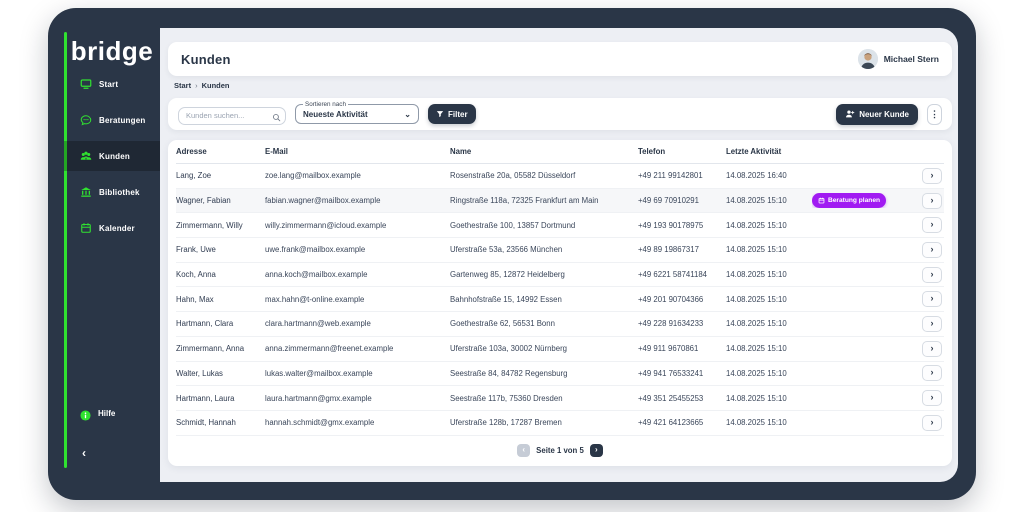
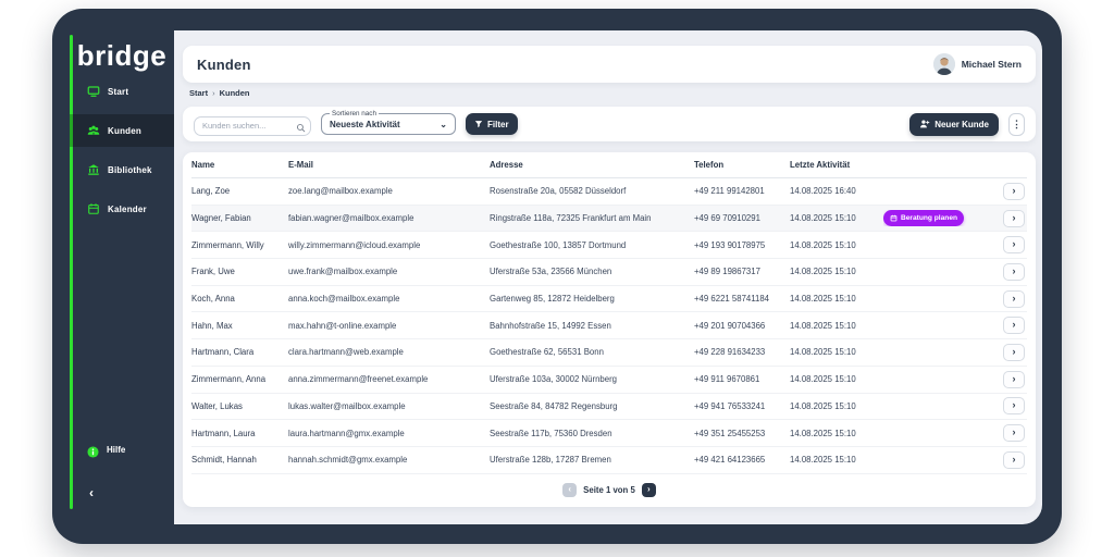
  bridge
  Start
- Beratungen
  Kunden
  Bibliothek
  Kalender
  Hilfe
  ‹
  Kunden
  Michael Stern
  Start
  ›
  Kunden
  Kunden suchen...
  Neueste Aktivität
  ⌄
  Filter
  Neuer Kunde
  ⋮
- Adresse
+ Name
  E-Mail
- Name
+ Adresse
  Telefon
  Letzte Aktivität
  Lang, Zoe
  zoe.lang@mailbox.example
  Rosenstraße 20a, 05582 Düsseldorf
  +49 211 99142801
  14.08.2025 16:40
  ›
  Wagner, Fabian
  fabian.wagner@mailbox.example
  Ringstraße 118a, 72325 Frankfurt am Main
  +49 69 70910291
  14.08.2025 15:10
  ›
  Zimmermann, Willy
  willy.zimmermann@icloud.example
  Goethestraße 100, 13857 Dortmund
  +49 193 90178975
  14.08.2025 15:10
  ›
  Frank, Uwe
  uwe.frank@mailbox.example
  Uferstraße 53a, 23566 München
  +49 89 19867317
  14.08.2025 15:10
  ›
  Koch, Anna
  anna.koch@mailbox.example
  Gartenweg 85, 12872 Heidelberg
  +49 6221 58741184
  14.08.2025 15:10
  ›
  Hahn, Max
  max.hahn@t-online.example
  Bahnhofstraße 15, 14992 Essen
  +49 201 90704366
  14.08.2025 15:10
  ›
  Hartmann, Clara
  clara.hartmann@web.example
  Goethestraße 62, 56531 Bonn
  +49 228 91634233
  14.08.2025 15:10
  ›
  Zimmermann, Anna
  anna.zimmermann@freenet.example
  Uferstraße 103a, 30002 Nürnberg
  +49 911 9670861
  14.08.2025 15:10
  ›
  Walter, Lukas
  lukas.walter@mailbox.example
  Seestraße 84, 84782 Regensburg
  +49 941 76533241
  14.08.2025 15:10
  ›
  Hartmann, Laura
  laura.hartmann@gmx.example
  Seestraße 117b, 75360 Dresden
  +49 351 25455253
  14.08.2025 15:10
  ›
  Schmidt, Hannah
  hannah.schmidt@gmx.example
  Uferstraße 128b, 17287 Bremen
  +49 421 64123665
  14.08.2025 15:10
  ›
  ‹
  Seite 1 von 5
  ›
